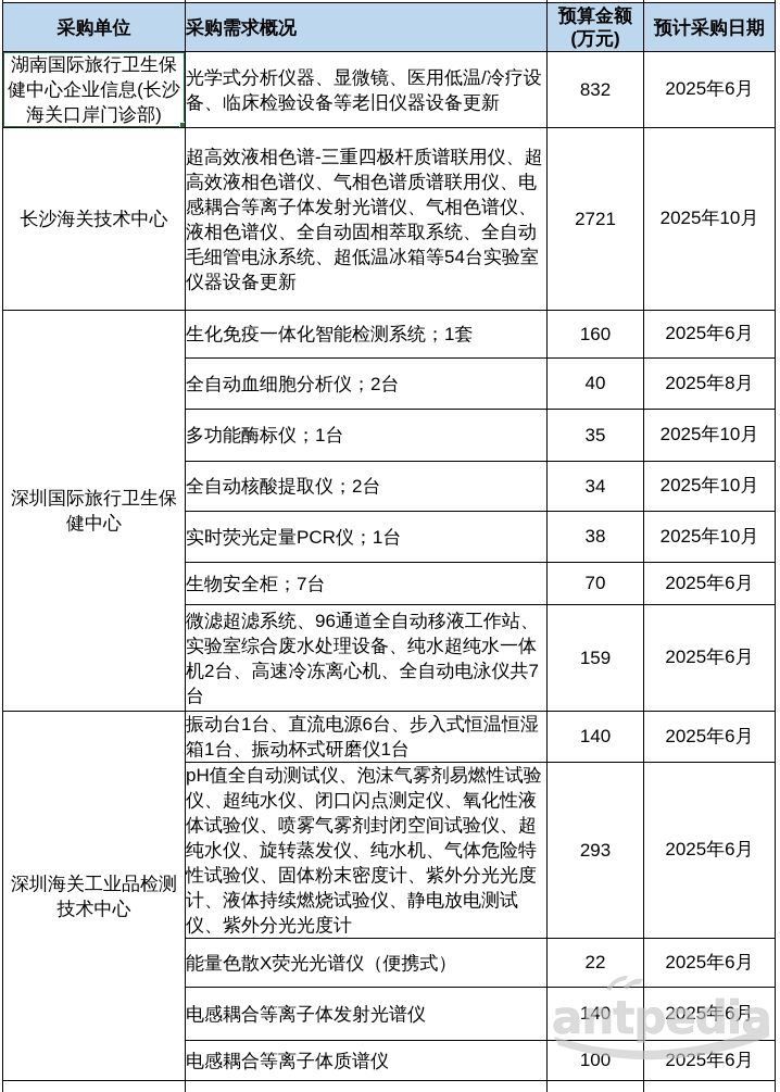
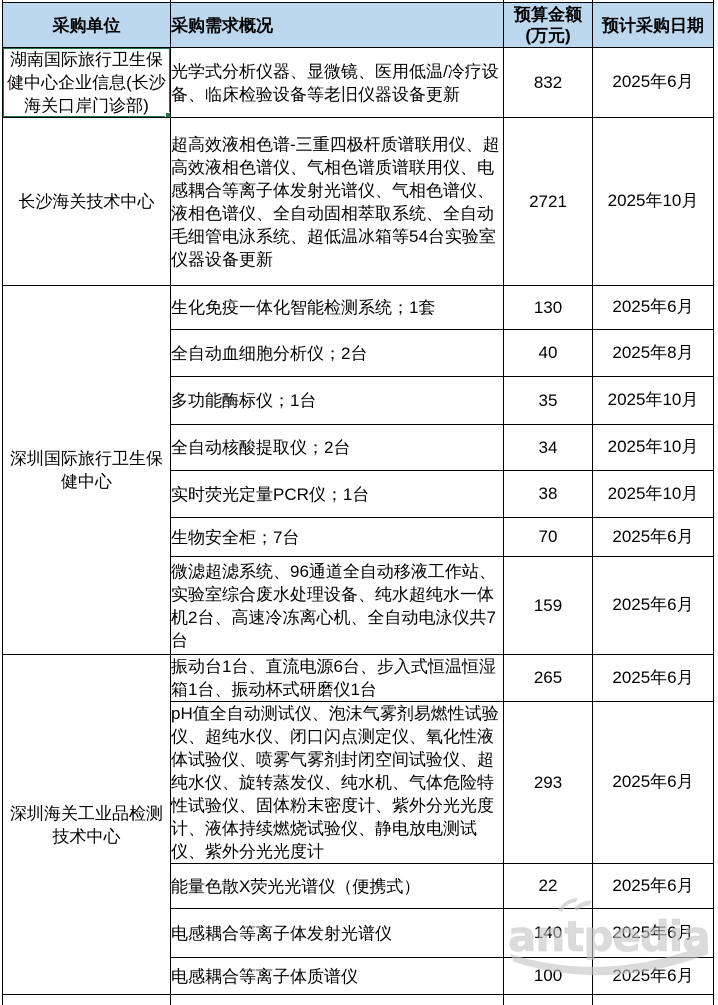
  采购单位	采购需求概况	预算金额(万元)	预计采购日期
  湖南国际旅行卫生保健中心企业信息(长沙海关口岸门诊部)	光学式分析仪器、显微镜、医用低温/冷疗设备、临床检验设备等老旧仪器设备更新	832	2025年6月
  长沙海关技术中心	超高效液相色谱-三重四极杆质谱联用仪、超高效液相色谱仪、气相色谱质谱联用仪、电感耦合等离子体发射光谱仪、气相色谱仪、液相色谱仪、全自动固相萃取系统、全自动毛细管电泳系统、超低温冰箱等54台实验室仪器设备更新	2721	2025年10月
- 深圳国际旅行卫生保健中心	生化免疫一体化智能检测系统；1套	160	2025年6月
+ 深圳国际旅行卫生保健中心	生化免疫一体化智能检测系统；1套	130	2025年6月
  全自动血细胞分析仪；2台	40	2025年8月
  多功能酶标仪；1台	35	2025年10月
  全自动核酸提取仪；2台	34	2025年10月
  实时荧光定量PCR仪；1台	38	2025年10月
  生物安全柜；7台	70	2025年6月
  微滤超滤系统、96通道全自动移液工作站、实验室综合废水处理设备、纯水超纯水一体机2台、高速冷冻离心机、全自动电泳仪共7台	159	2025年6月
- 深圳海关工业品检测技术中心	振动台1台、直流电源6台、步入式恒温恒湿箱1台、振动杯式研磨仪1台	140	2025年6月
+ 深圳海关工业品检测技术中心	振动台1台、直流电源6台、步入式恒温恒湿箱1台、振动杯式研磨仪1台	265	2025年6月
  pH值全自动测试仪、泡沫气雾剂易燃性试验仪、超纯水仪、闭口闪点测定仪、氧化性液体试验仪、喷雾气雾剂封闭空间试验仪、超纯水仪、旋转蒸发仪、纯水机、气体危险特性试验仪、固体粉末密度计、紫外分光光度计、液体持续燃烧试验仪、静电放电测试仪、紫外分光光度计	293	2025年6月
  能量色散X荧光光谱仪（便携式）	22	2025年6月
  电感耦合等离子体发射光谱仪	140	2025年6月
  电感耦合等离子体质谱仪	100	2025年6月
  antpedia
